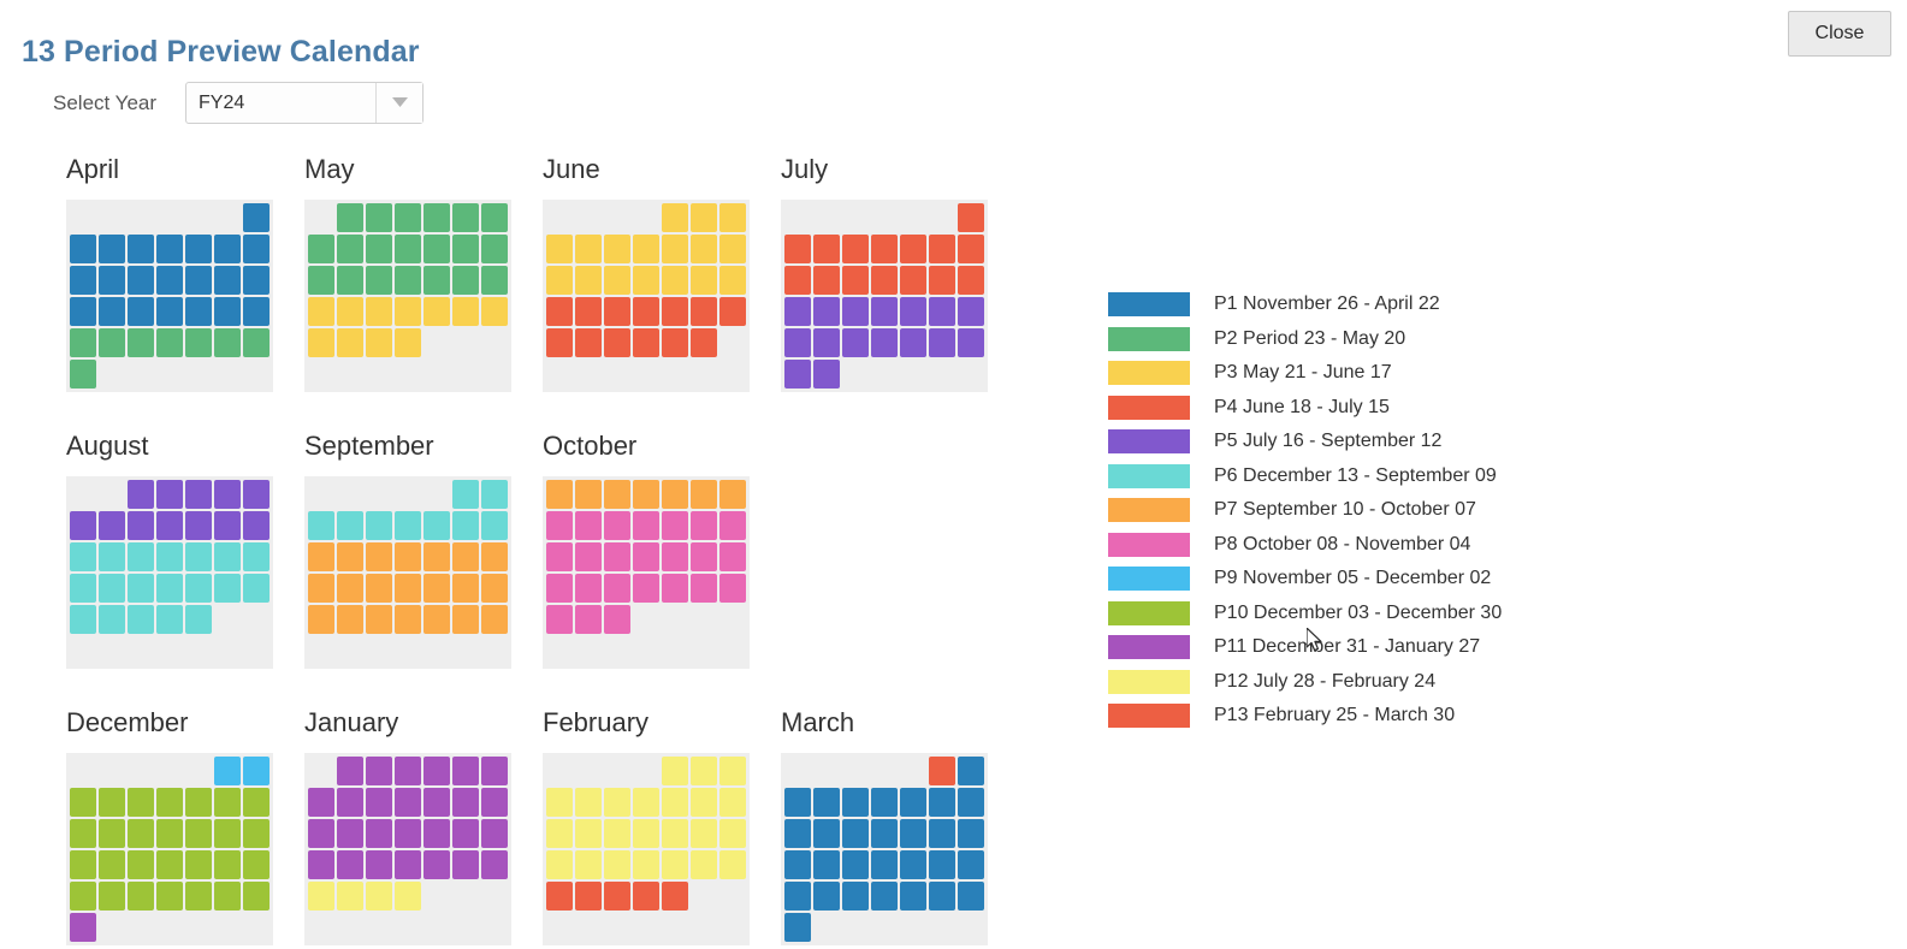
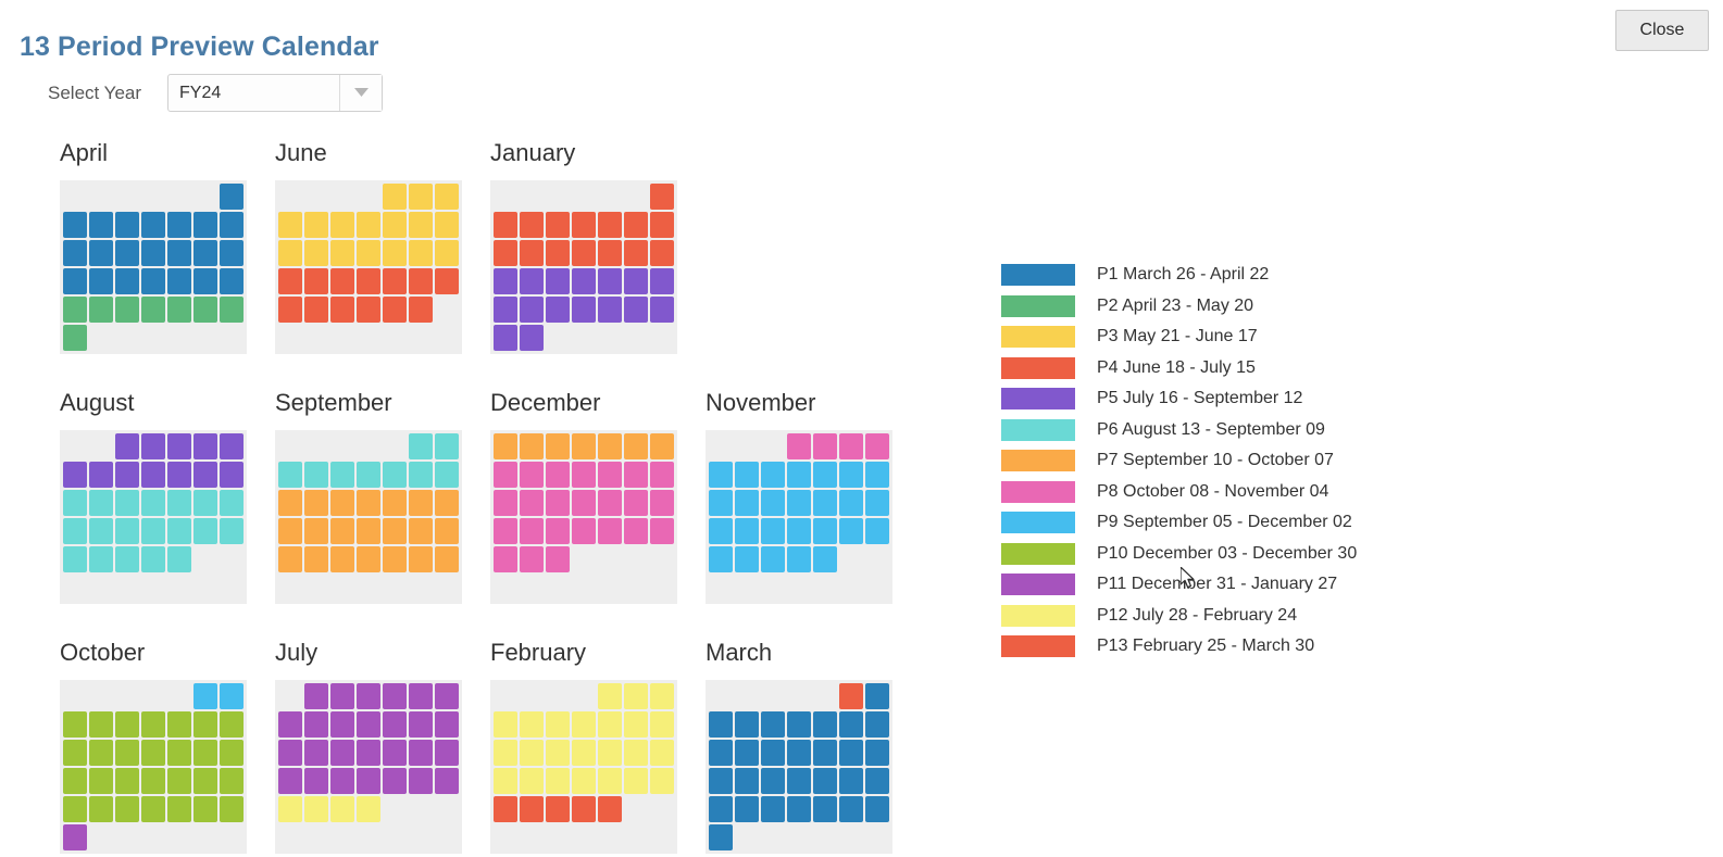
  13 Period Preview Calendar
  Close
  Select Year
  FY24
  April
- May
  June
- July
+ January
  August
  September
- October
+ December
+ November
- December
+ October
- January
+ July
  February
  March
- P1 November 26 - April 22
+ P1 March 26 - April 22
- P2 Period 23 - May 20
+ P2 April 23 - May 20
  P3 May 21 - June 17
  P4 June 18 - July 15
  P5 July 16 - September 12
- P6 December 13 - September 09
+ P6 August 13 - September 09
  P7 September 10 - October 07
  P8 October 08 - November 04
- P9 November 05 - December 02
+ P9 September 05 - December 02
  P10 December 03 - December 30
  P11 December 31 - January 27
  P12 July 28 - February 24
  P13 February 25 - March 30
